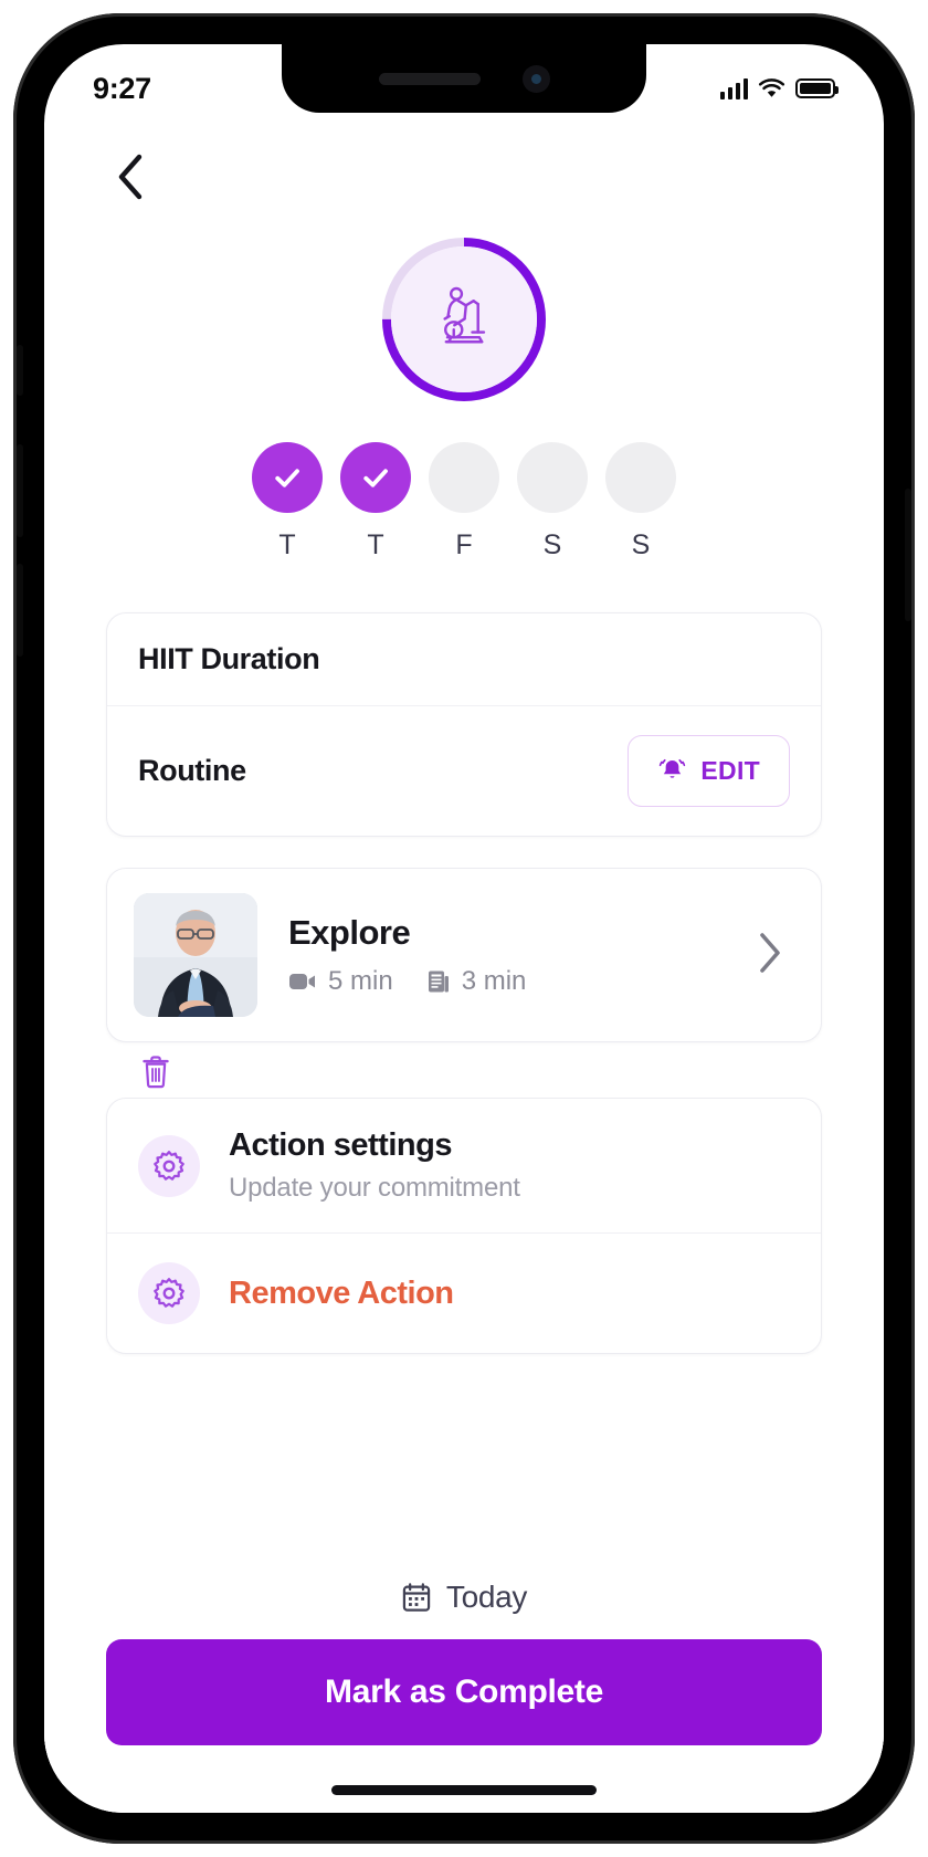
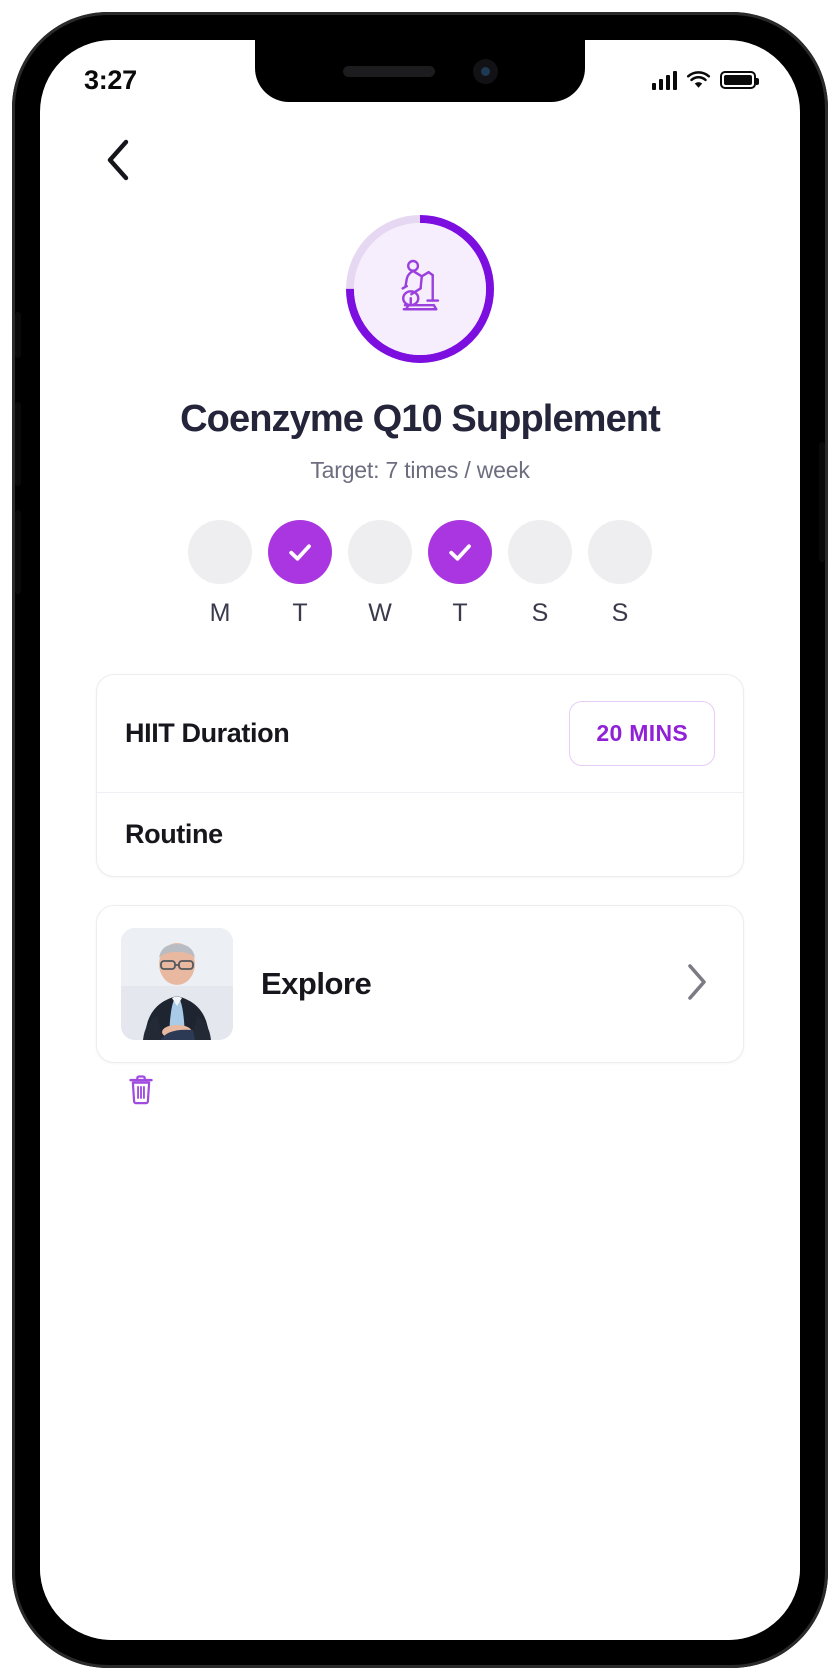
- 9:27
+ 3:27
+ Coenzyme Q10 Supplement
+ Target: 7 times / week
+ M
  T
+ W
  T
- F
  S
  S
  HIIT Duration
+ 20 MINS
  Routine
- EDIT
  Explore
- 5 min
- 3 min
- Action settings
- Update your commitment
- Remove Action
- Today
- Mark as Complete
